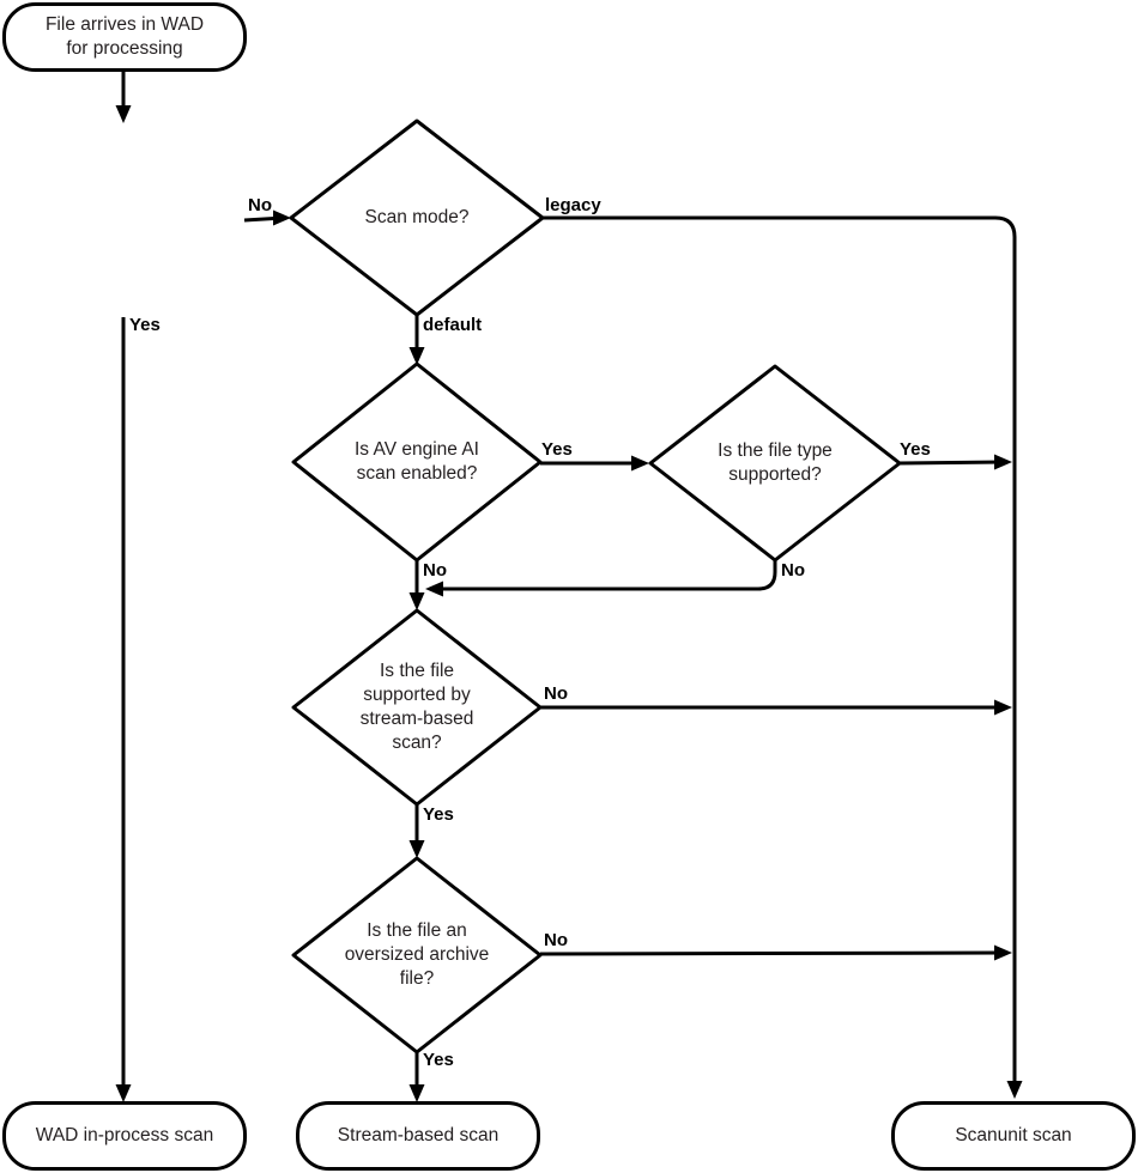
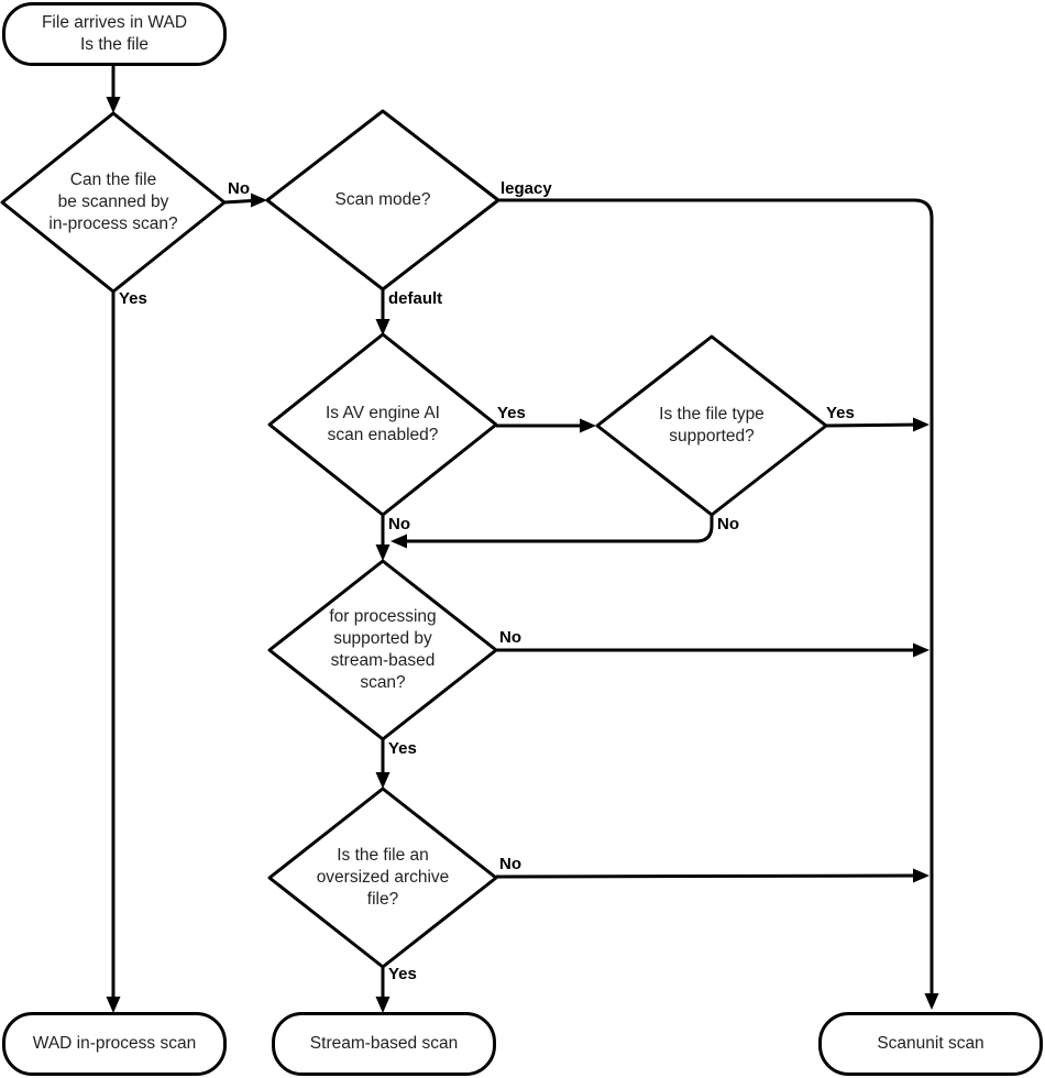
- File arrives in WAD for processing
+ File arrives in WAD Is the file
+ Can the file be scanned by in-process scan?
  Scan mode?
  Is AV engine AI scan enabled?
  Is the file type supported?
- Is the file supported by stream-based scan?
+ for processing supported by stream-based scan?
  Is the file an oversized archive file?
  WAD in-process scan
  Stream-based scan
  Scanunit scan
  No
  Yes
  legacy
  default
  Yes
  No
  Yes
  No
  No
  Yes
  No
  Yes
